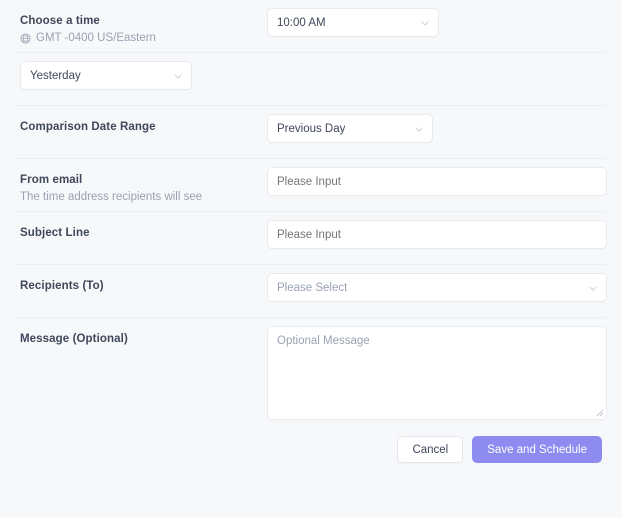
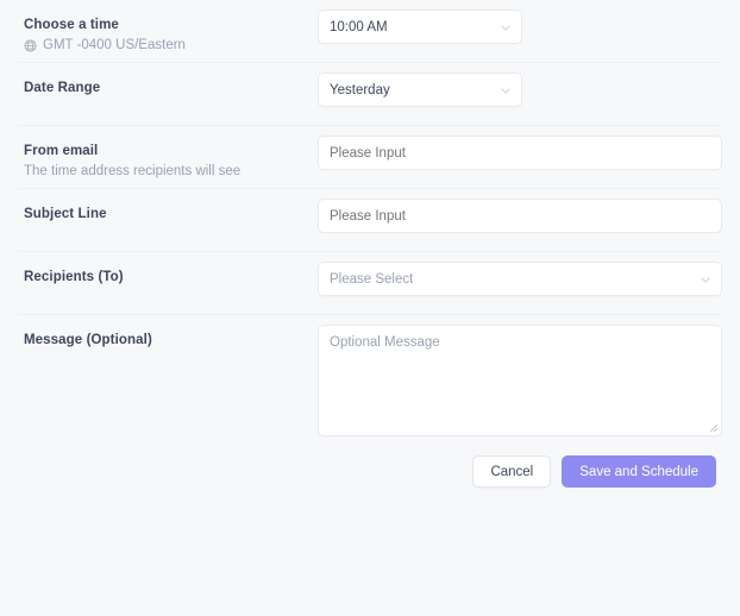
  Choose a time
  GMT -0400 US/Eastern
  10:00 AM
+ Date Range
  Yesterday
- Comparison Date Range
- Previous Day
  From email
  The time address recipients will see
  Please Input
  Subject Line
  Please Input
  Recipients (To)
  Please Select
  Message (Optional)
  Optional Message
  Cancel
  Save and Schedule
